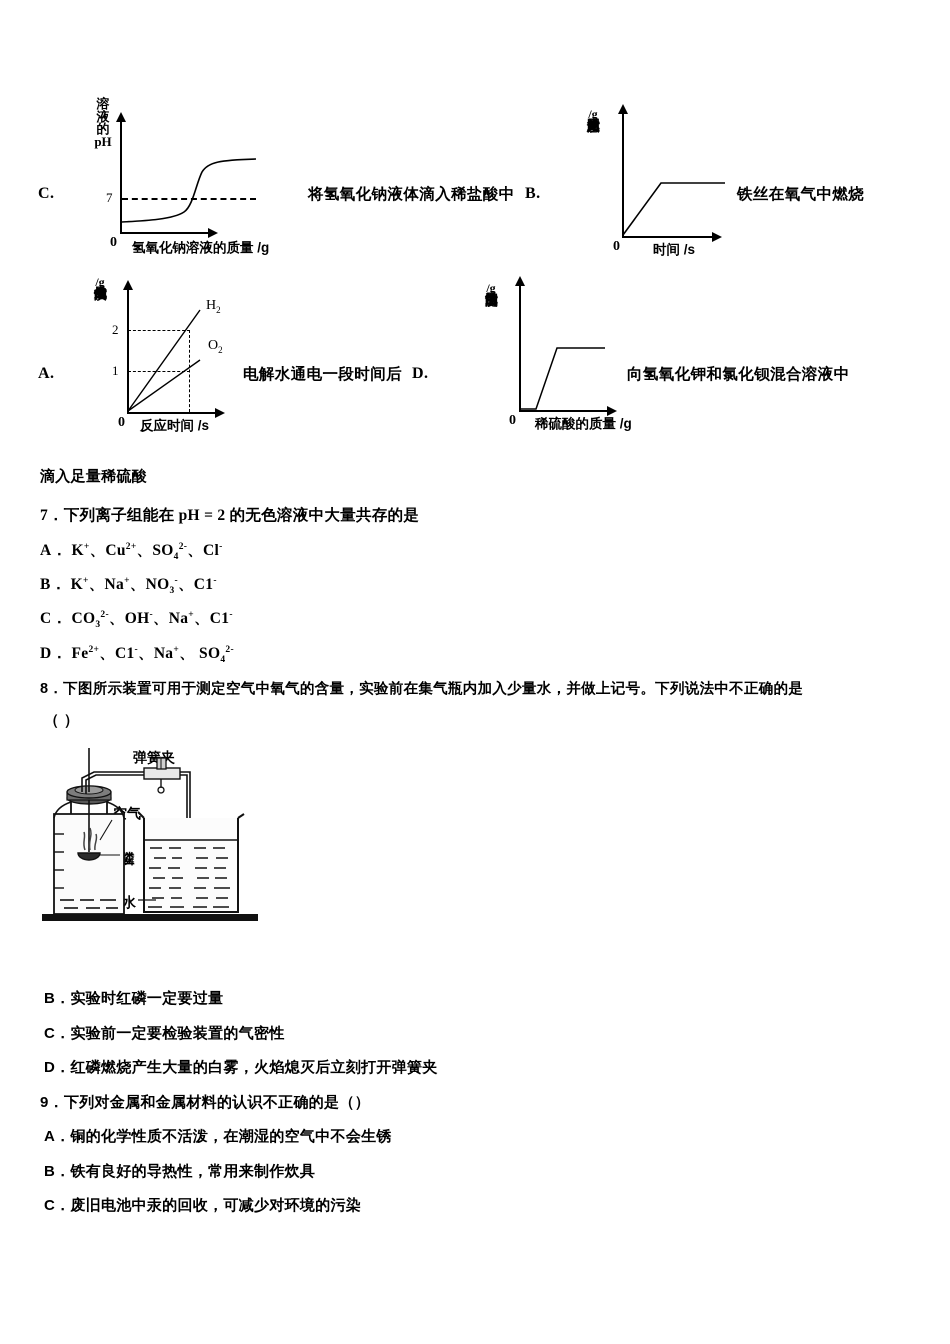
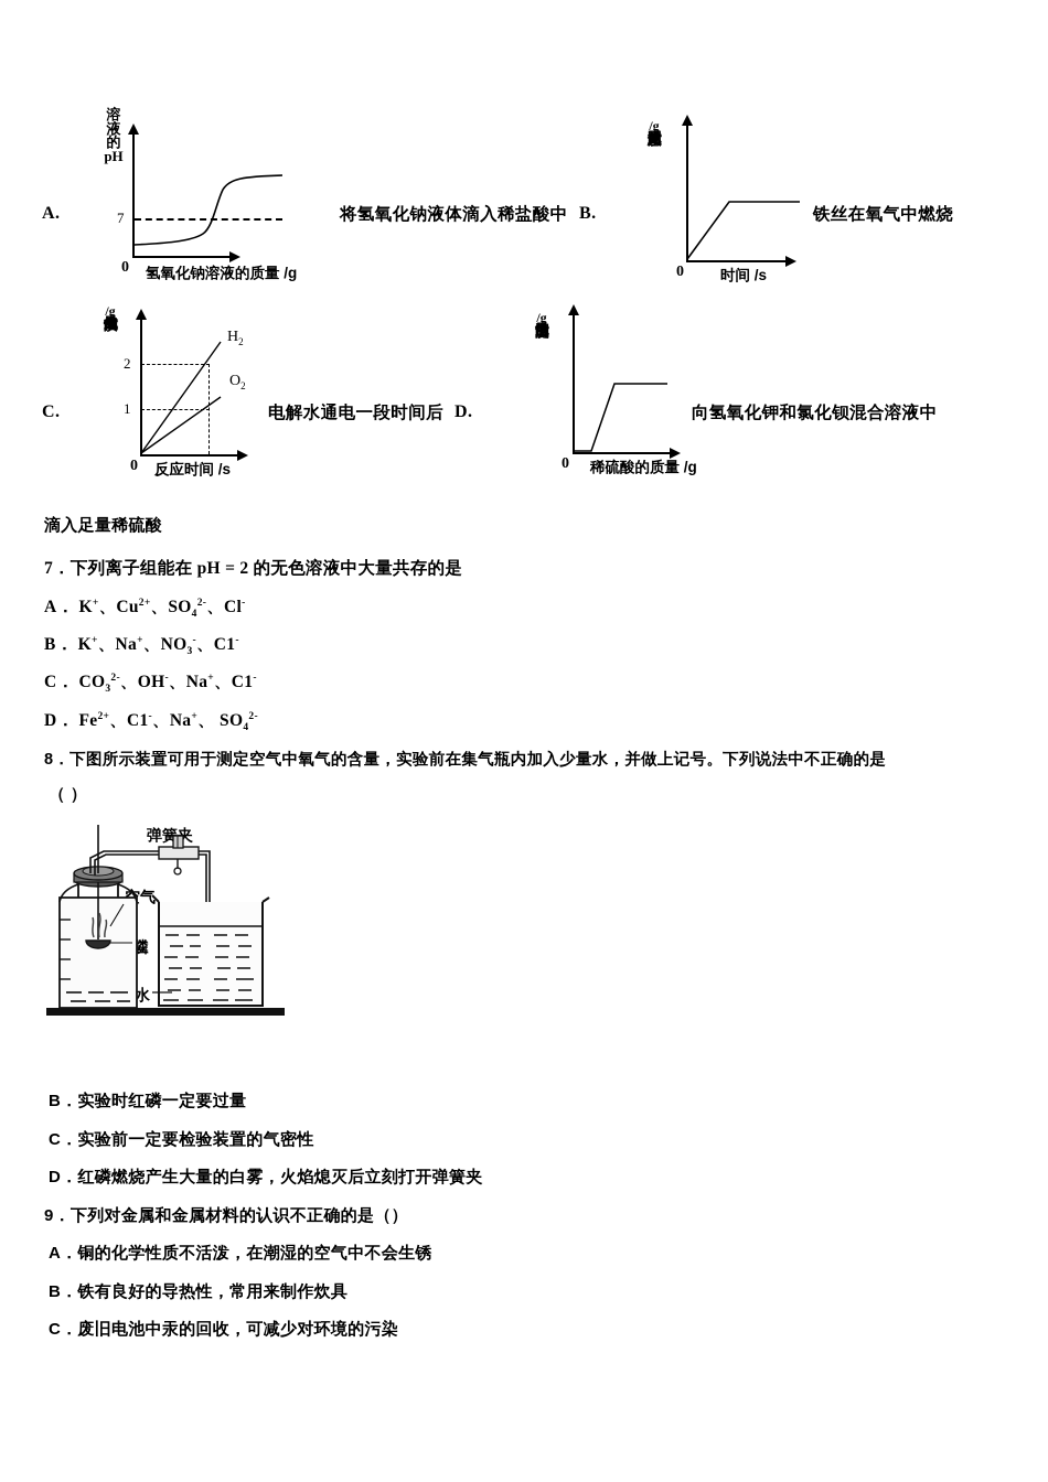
- C.
+ A.
  溶
  液
  的
  pH
  7
  0
  氢氧化钠溶液的质量 /g
  将氢氧化钠液体滴入稀盐酸中
  B.
  0
  时间 /s
  铁丝在氧气中燃烧
- A.
+ C.
  2
  1
  H2
  O2
  0
  反应时间 /s
  电解水通电一段时间后
  D.
  0
  稀硫酸的质量 /g
  向氢氧化钾和氯化钡混合溶液中
  滴入足量稀硫酸
  7．下列离子组能在 pH = 2 的无色溶液中大量共存的是
  A． K+、Cu2+、SO42-、Cl-
  B． K+、Na+、NO3-、C1-
  C． CO32-、OH-、Na+、C1-
  D． Fe2+、C1-、Na+、 SO42-
  8．下图所示装置可用于测定空气中氧气的含量，实验前在集气瓶内加入少量水，并做上记号。下列说法中不正确的是
  （ ）
  弹簧夹
  空气
  水
  B．实验时红磷一定要过量
  C．实验前一定要检验装置的气密性
  D．红磷燃烧产生大量的白雾，火焰熄灭后立刻打开弹簧夹
  9．下列对金属和金属材料的认识不正确的是（）
  A．铜的化学性质不活泼，在潮湿的空气中不会生锈
  B．铁有良好的导热性，常用来制作炊具
  C．废旧电池中汞的回收，可减少对环境的污染
